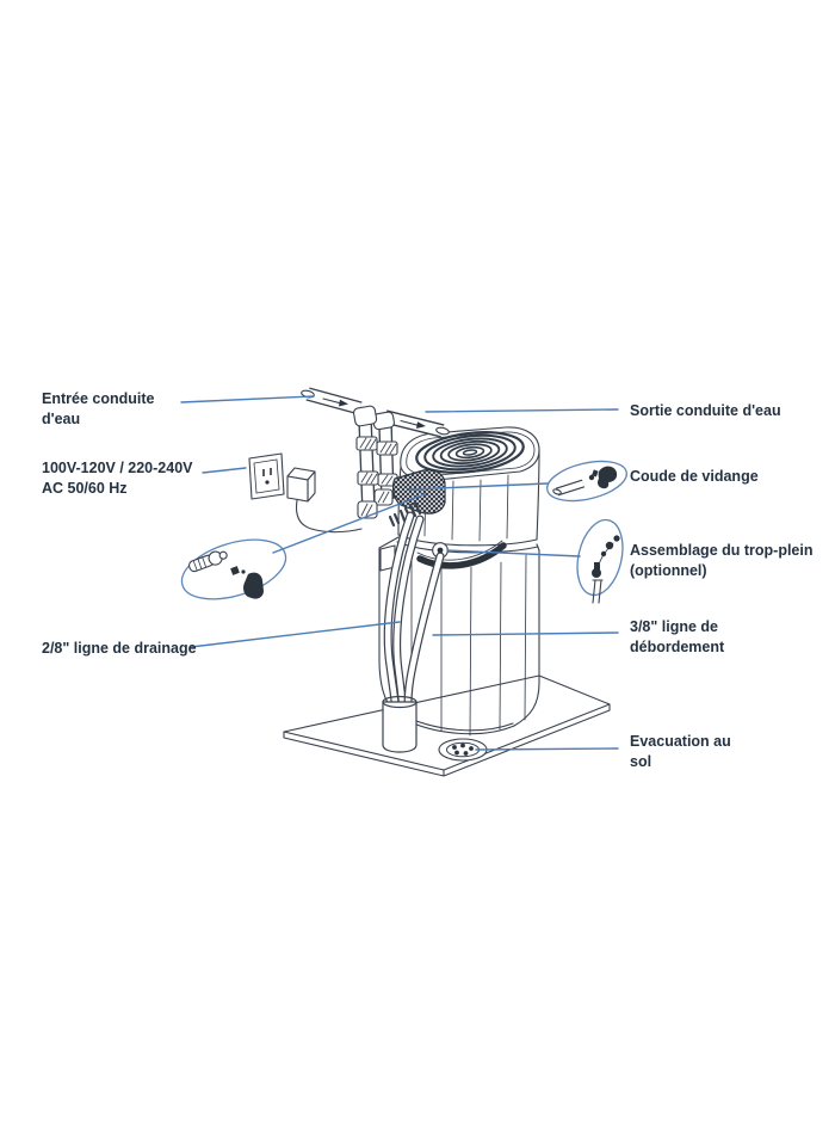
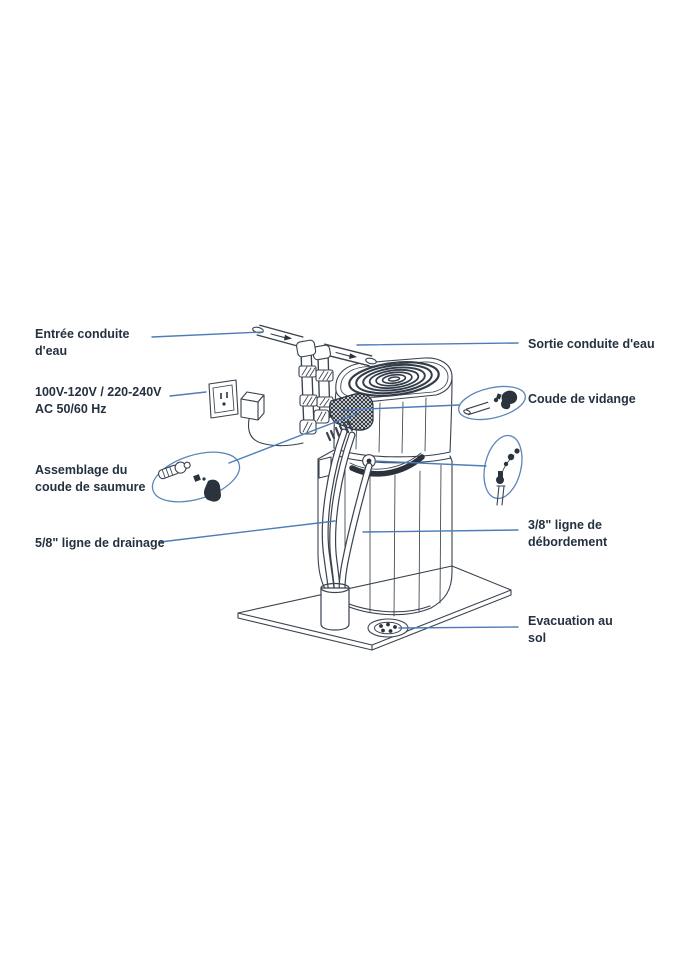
  Entrée conduite
  d'eau
  100V-120V / 220-240V
  AC 50/60 Hz
+ Assemblage du
+ coude de saumure
- 2/8" ligne de drainage
+ 5/8" ligne de drainage
  Sortie conduite d'eau
  Coude de vidange
- Assemblage du trop-plein
- (optionnel)
  3/8" ligne de
  débordement
  Evacuation au
  sol
